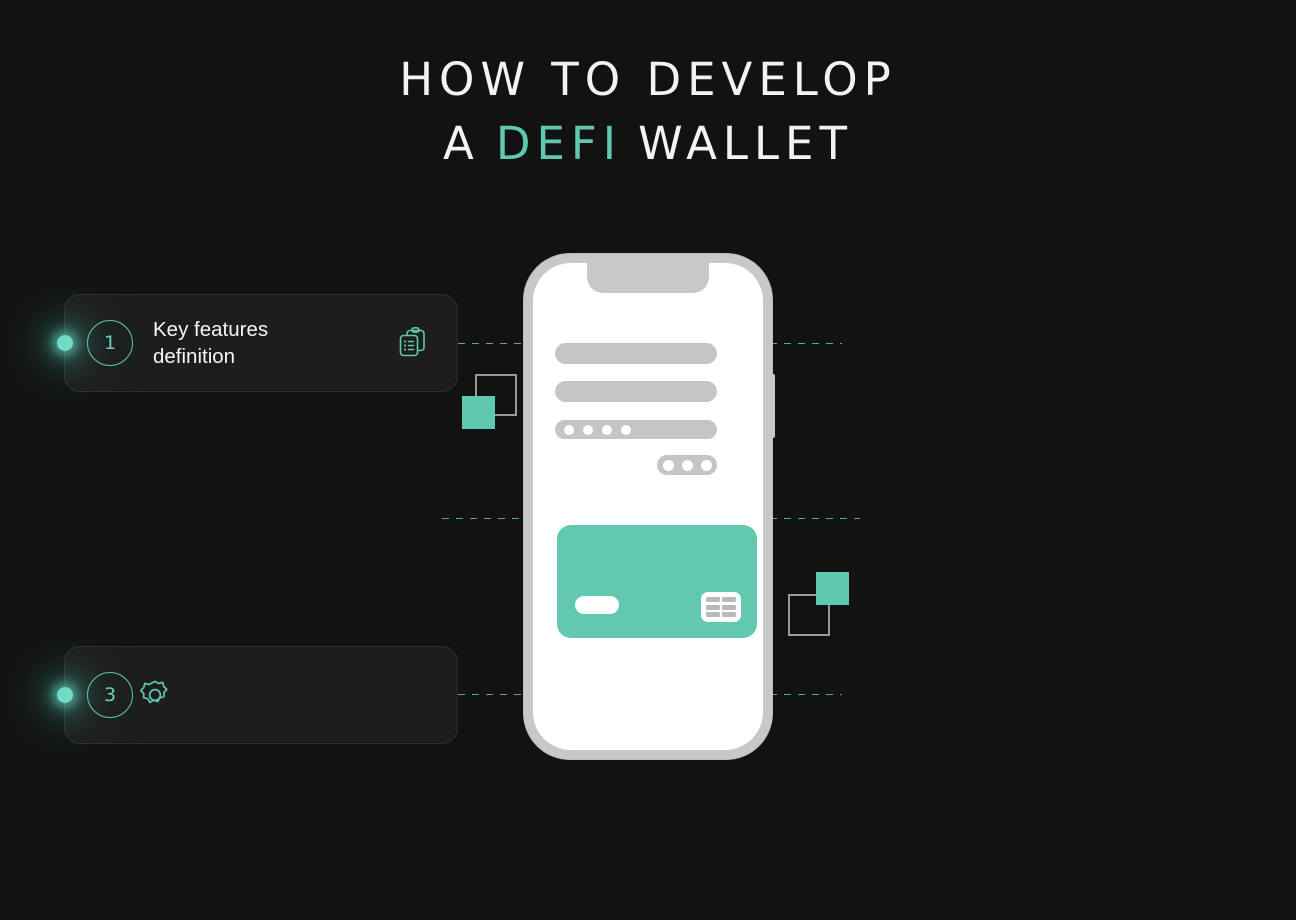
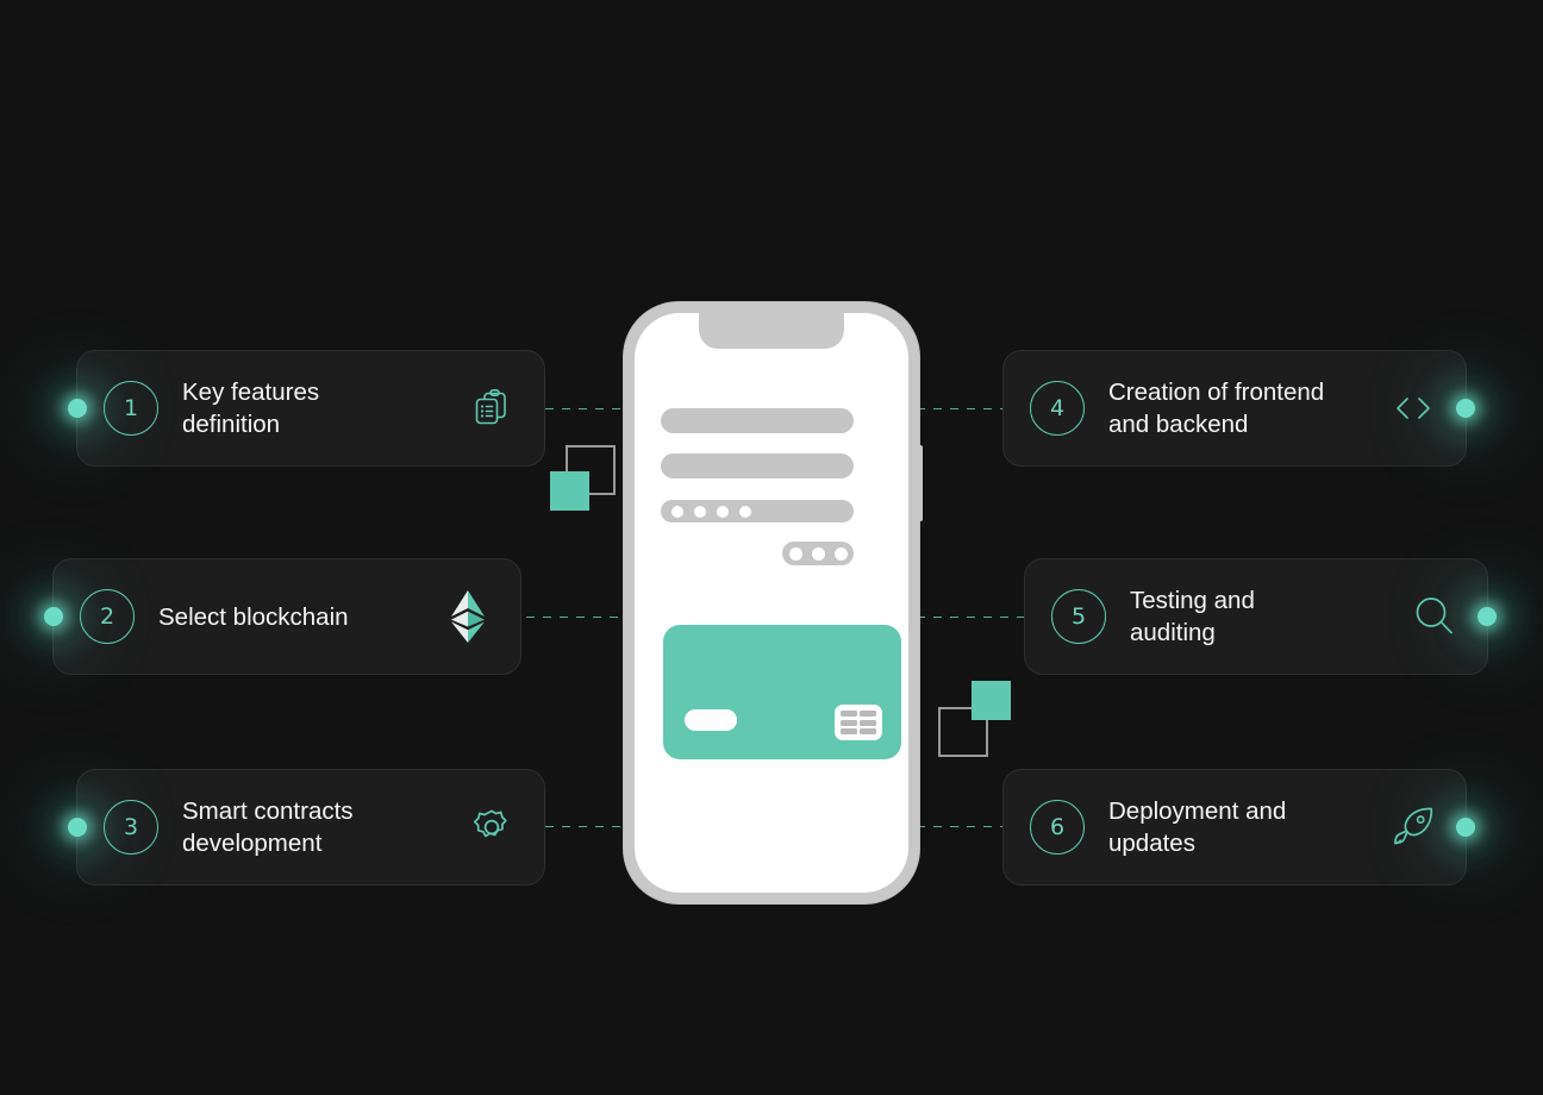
- HOW TO DEVELOP
- A DEFI WALLET
  1
  Key features
  definition
+ 2
+ Select blockchain
  3
+ Smart contracts
+ development
+ 4
+ Creation of frontend
+ and backend
+ 5
+ Testing and
+ auditing
+ 6
+ Deployment and
+ updates
